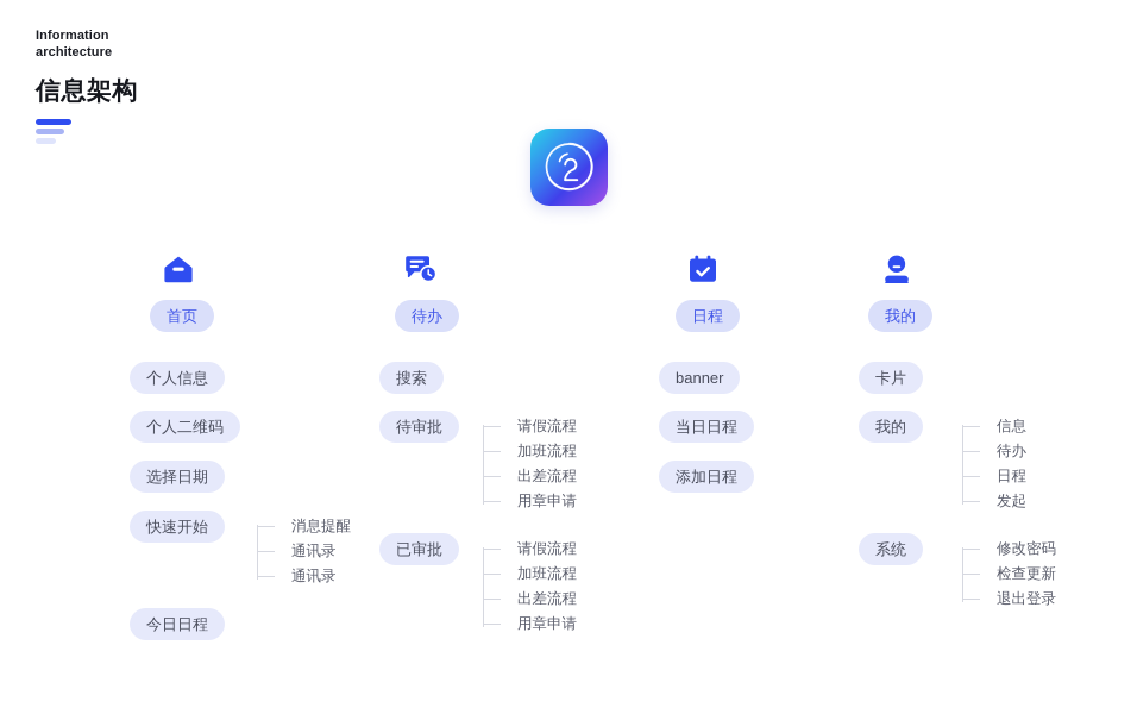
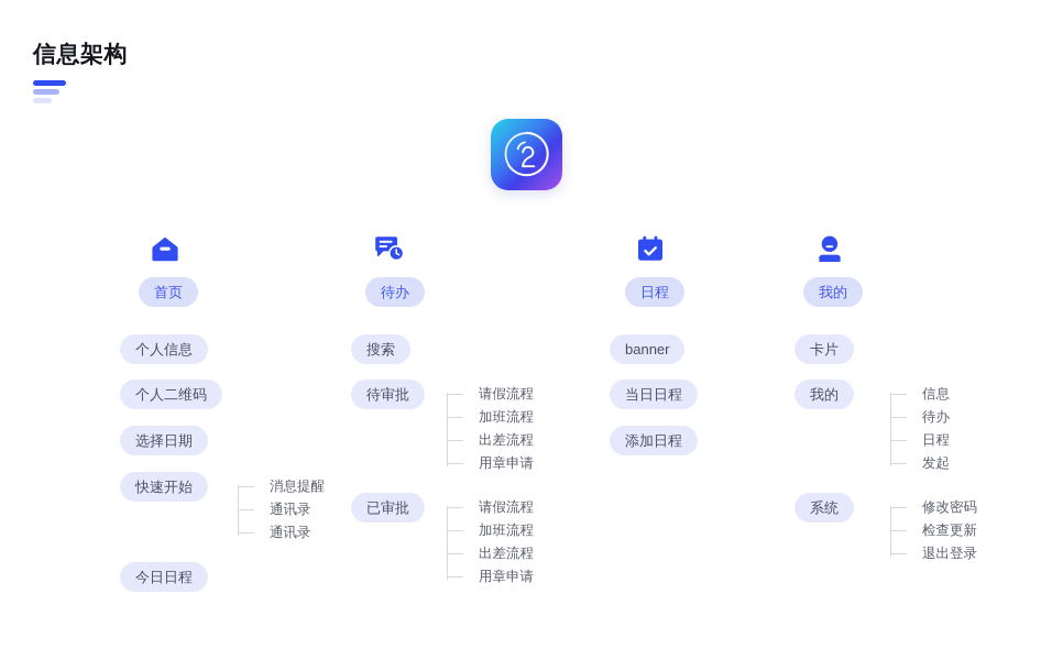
- Information
- architecture
  信息架构
  首页
  个人信息
  个人二维码
  选择日期
  快速开始
  今日日程
  消息提醒
  通讯录
  通讯录
  待办
  搜索
  待审批
  已审批
  请假流程
  加班流程
  出差流程
  用章申请
  请假流程
  加班流程
  出差流程
  用章申请
  日程
  banner
  当日日程
  添加日程
  我的
  卡片
  我的
  系统
  信息
  待办
  日程
  发起
  修改密码
  检查更新
  退出登录
